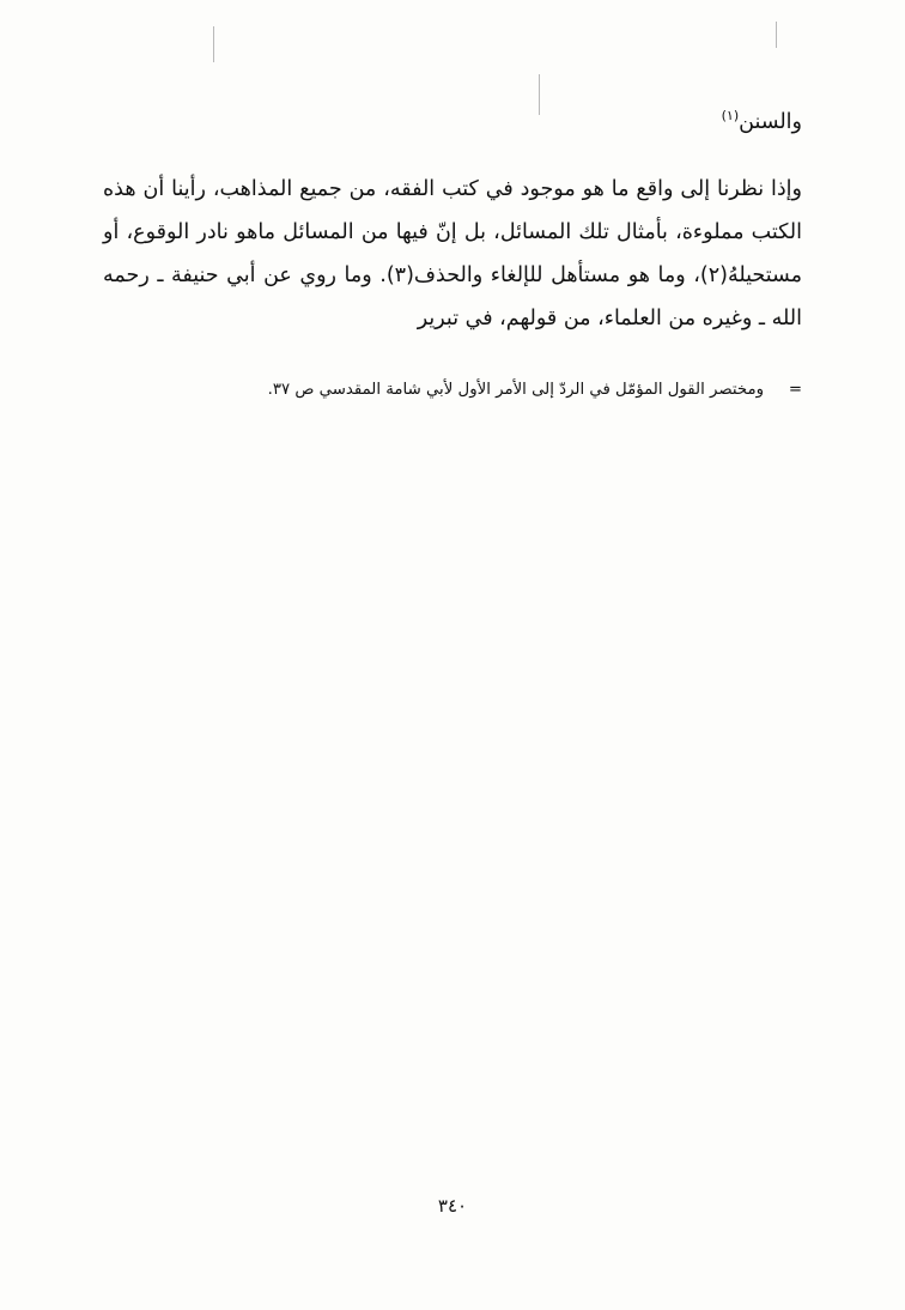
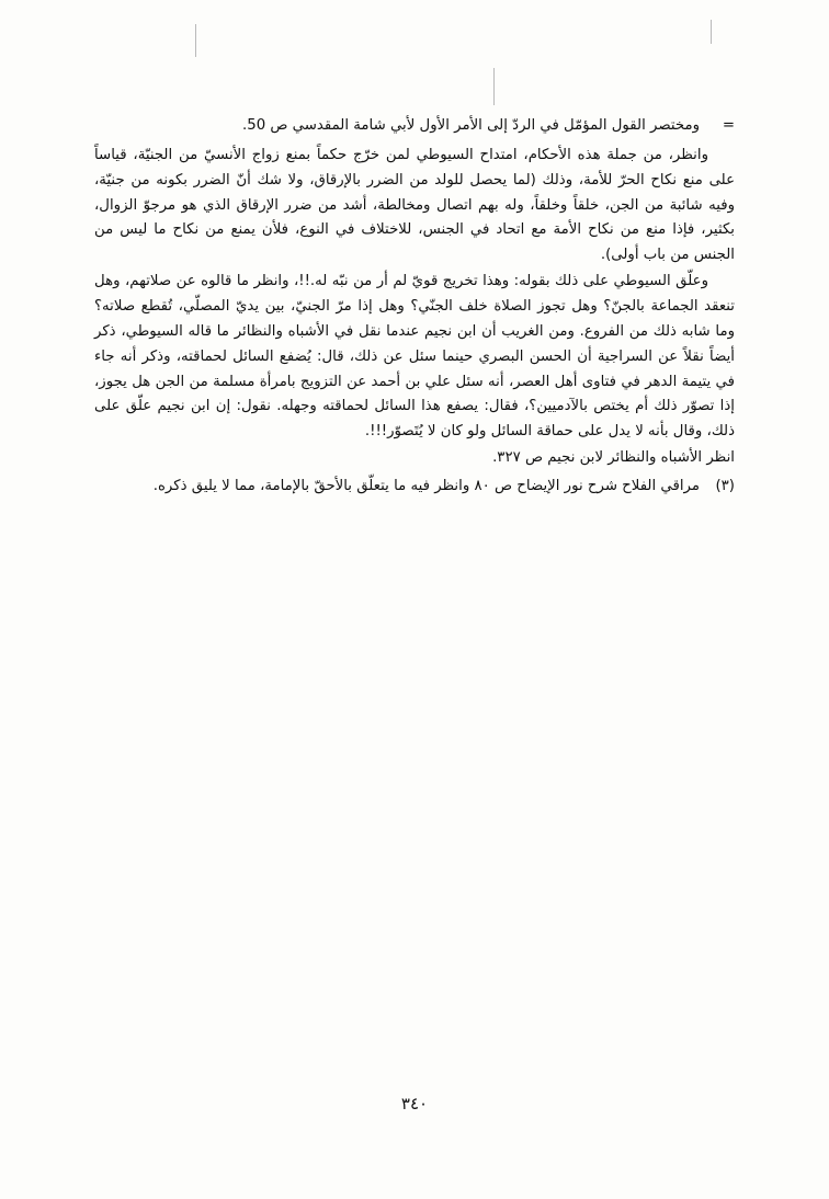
- والسنن(١)
- وإذا نظرنا إلى واقع ما هو موجود في كتب الفقه، من جميع المذاهب، رأينا أن هذه الكتب مملوءة، بأمثال تلك المسائل، بل إنّ فيها من المسائل ماهو نادر الوقوع، أو مستحيلهُ(٢)، وما هو مستأهل للإلغاء والحذف(٣). وما روي عن أبي حنيفة ـ رحمه الله ـ وغيره من العلماء، من قولهم، في تبرير
  =
- ومختصر القول المؤمّل في الردّ إلى الأمر الأول لأبي شامة المقدسي ص ٣٧.
+ ومختصر القول المؤمّل في الردّ إلى الأمر الأول لأبي شامة المقدسي ص 50.
+ وانظر، من جملة هذه الأحكام، امتداح السيوطي لمن خرّج حكماً بمنع زواج الأنسيّ من الجنيّة، قياساً على منع نكاح الحرّ للأمة، وذلك (لما يحصل للولد من الضرر بالإرقاق، ولا شك أنّ الضرر بكونه من جنيّة، وفيه شائبة من الجن، خلقاً وخلقاً، وله بهم اتصال ومخالطة، أشد من ضرر الإرقاق الذي هو مرجوّ الزوال، بكثير، فإذا منع من نكاح الأمة مع اتحاد في الجنس، للاختلاف في النوع، فلأن يمنع من نكاح ما ليس من الجنس من باب أولى).
+ وعلّق السيوطي على ذلك بقوله: وهذا تخريج قويّ لم أر من نبّه له.!!، وانظر ما قالوه عن صلاتهم، وهل تنعقد الجماعة بالجنّ؟ وهل تجوز الصلاة خلف الجنّي؟ وهل إذا مرّ الجنيّ، بين يديّ المصلّي، تُقطع صلاته؟ وما شابه ذلك من الفروع. ومن الغريب أن ابن نجيم عندما نقل في الأشباه والنظائر ما قاله السيوطي، ذكر أيضاً نقلاً عن السراجية أن الحسن البصري حينما سئل عن ذلك، قال: يُضفع السائل لحماقته، وذكر أنه جاء في يتيمة الدهر في فتاوى أهل العصر، أنه سئل علي بن أحمد عن التزويج بامرأة مسلمة من الجن هل يجوز، إذا تصوّر ذلك أم يختص بالآدميين؟، فقال: يصفع هذا السائل لحماقته وجهله. نقول: إن ابن نجيم علّق على ذلك، وقال بأنه لا يدل على حماقة السائل ولو كان لا يُتَصوّر!!!.
+ انظر الأشباه والنظائر لابن نجيم ص ٣٢٧.
+ (٣)
+ مراقي الفلاح شرح نور الإيضاح ص ٨٠ وانظر فيه ما يتعلّق بالأحقّ بالإمامة، مما لا يليق ذكره.
  ٣٤٠
